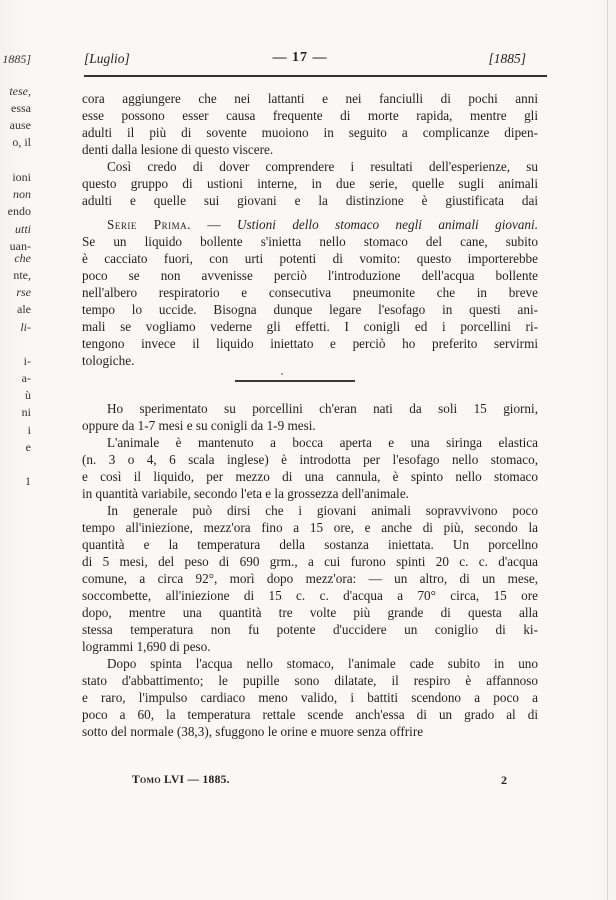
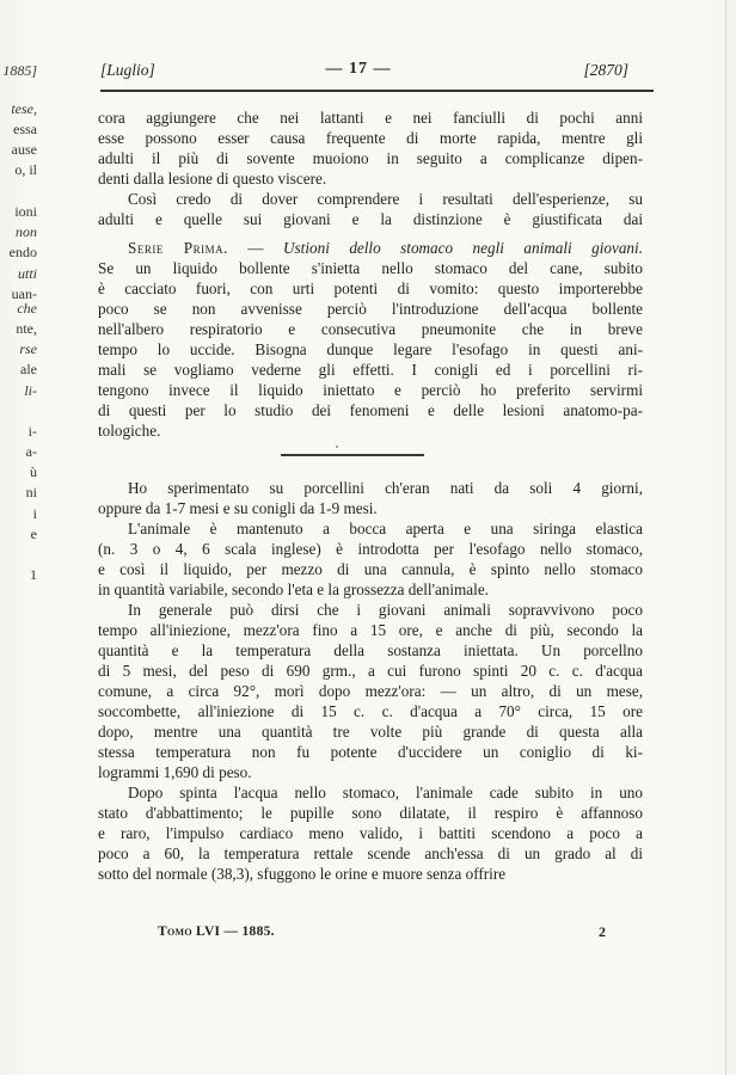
  1885]
  tese,
  essa
  ause
  o, il
  ioni
  non
  endo
  utti
  uan-
  che
  nte,
  rse
  ale
  li-
  i-
  a-
  ù
  ni
  i
  e
  1
  [Luglio]
  — 17 —
- [1885]
+ [2870]
  cora aggiungere che nei lattanti e nei fanciulli di pochi anni
  esse possono esser causa frequente di morte rapida, mentre gli
  adulti il più di sovente muoiono in seguito a complicanze dipen-
  denti dalla lesione di questo viscere.
  Così credo di dover comprendere i resultati dell'esperienze, su
- questo gruppo di ustioni interne, in due serie, quelle sugli animali
  adulti e quelle sui giovani e la distinzione è giustificata dai
  Serie Prima. — Ustioni dello stomaco negli animali giovani.
  Se un liquido bollente s'inietta nello stomaco del cane, subito
  è cacciato fuori, con urti potenti di vomito: questo importerebbe
  poco se non avvenisse perciò l'introduzione dell'acqua bollente
  nell'albero respiratorio e consecutiva pneumonite che in breve
  tempo lo uccide. Bisogna dunque legare l'esofago in questi ani-
  mali se vogliamo vederne gli effetti. I conigli ed i porcellini ri-
  tengono invece il liquido iniettato e perciò ho preferito servirmi
+ di questi per lo studio dei fenomeni e delle lesioni anatomo-pa-
  tologiche.
- Ho sperimentato su porcellini ch'eran nati da soli 15 giorni,
+ Ho sperimentato su porcellini ch'eran nati da soli 4 giorni,
  oppure da 1-7 mesi e su conigli da 1-9 mesi.
  L'animale è mantenuto a bocca aperta e una siringa elastica
  (n. 3 o 4, 6 scala inglese) è introdotta per l'esofago nello stomaco,
  e così il liquido, per mezzo di una cannula, è spinto nello stomaco
  in quantità variabile, secondo l'eta e la grossezza dell'animale.
  In generale può dirsi che i giovani animali sopravvivono poco
  tempo all'iniezione, mezz'ora fino a 15 ore, e anche di più, secondo la
  quantità e la temperatura della sostanza iniettata. Un porcellno
  di 5 mesi, del peso di 690 grm., a cui furono spinti 20 c. c. d'acqua
  comune, a circa 92°, morì dopo mezz'ora: — un altro, di un mese,
  soccombette, all'iniezione di 15 c. c. d'acqua a 70° circa, 15 ore
  dopo, mentre una quantità tre volte più grande di questa alla
  stessa temperatura non fu potente d'uccidere un coniglio di ki-
  logrammi 1,690 di peso.
  Dopo spinta l'acqua nello stomaco, l'animale cade subito in uno
  stato d'abbattimento; le pupille sono dilatate, il respiro è affannoso
  e raro, l'impulso cardiaco meno valido, i battiti scendono a poco a
  poco a 60, la temperatura rettale scende anch'essa di un grado al di
  sotto del normale (38,3), sfuggono le orine e muore senza offrire
  Tomo LVI — 1885.
  2
